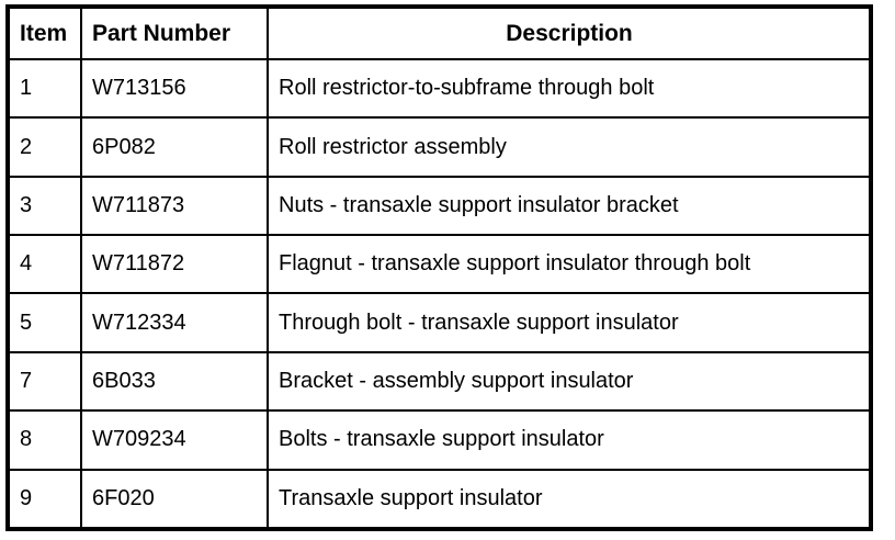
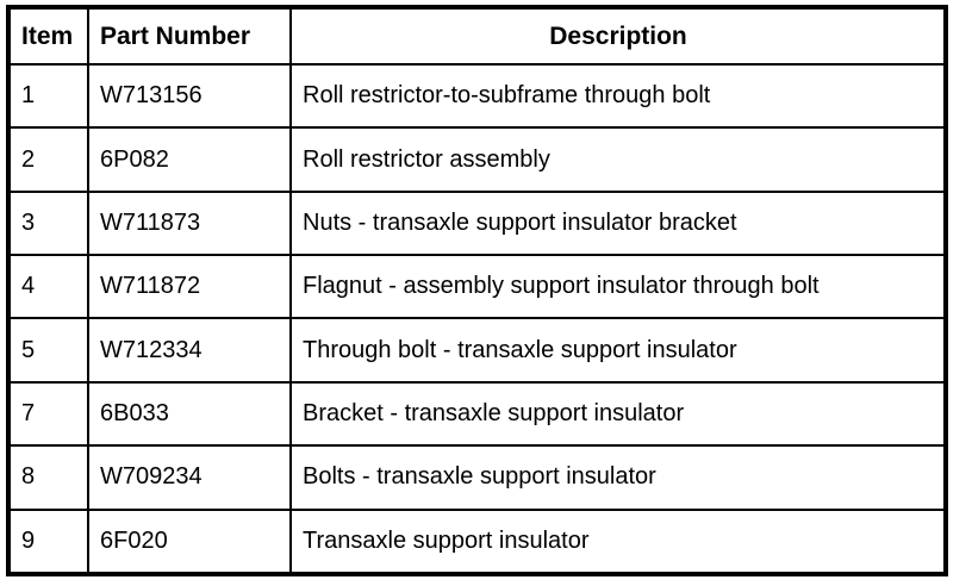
  Item	Part Number	Description
  1	W713156	Roll restrictor-to-subframe through bolt
  2	6P082	Roll restrictor assembly
  3	W711873	Nuts - transaxle support insulator bracket
- 4	W711872	Flagnut - transaxle support insulator through bolt
+ 4	W711872	Flagnut - assembly support insulator through bolt
  5	W712334	Through bolt - transaxle support insulator
- 7	6B033	Bracket - assembly support insulator
+ 7	6B033	Bracket - transaxle support insulator
  8	W709234	Bolts - transaxle support insulator
  9	6F020	Transaxle support insulator
